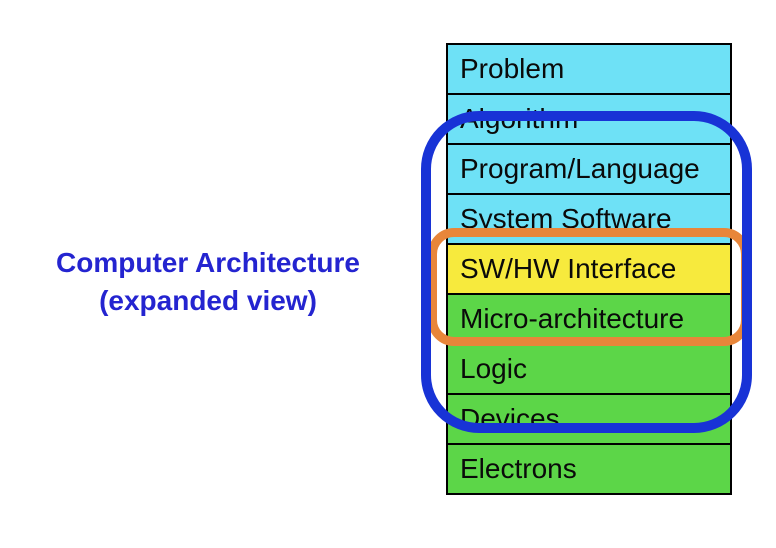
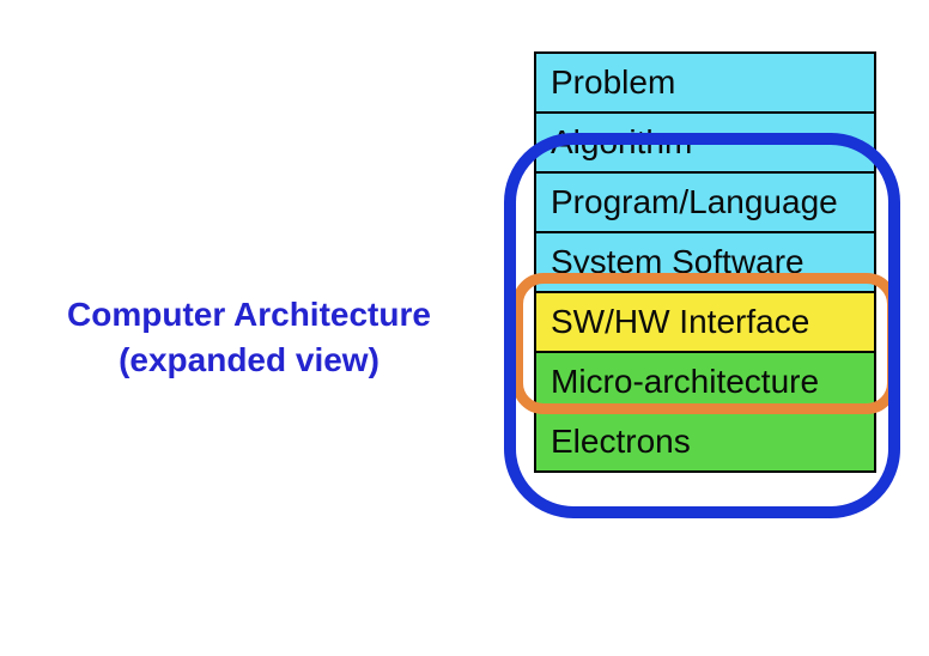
  Computer Architecture
  (expanded view)
  Problem
  Algorithm
  Program/Language
  System Software
  SW/HW Interface
  Micro-architecture
- Logic
- Devices
  Electrons
